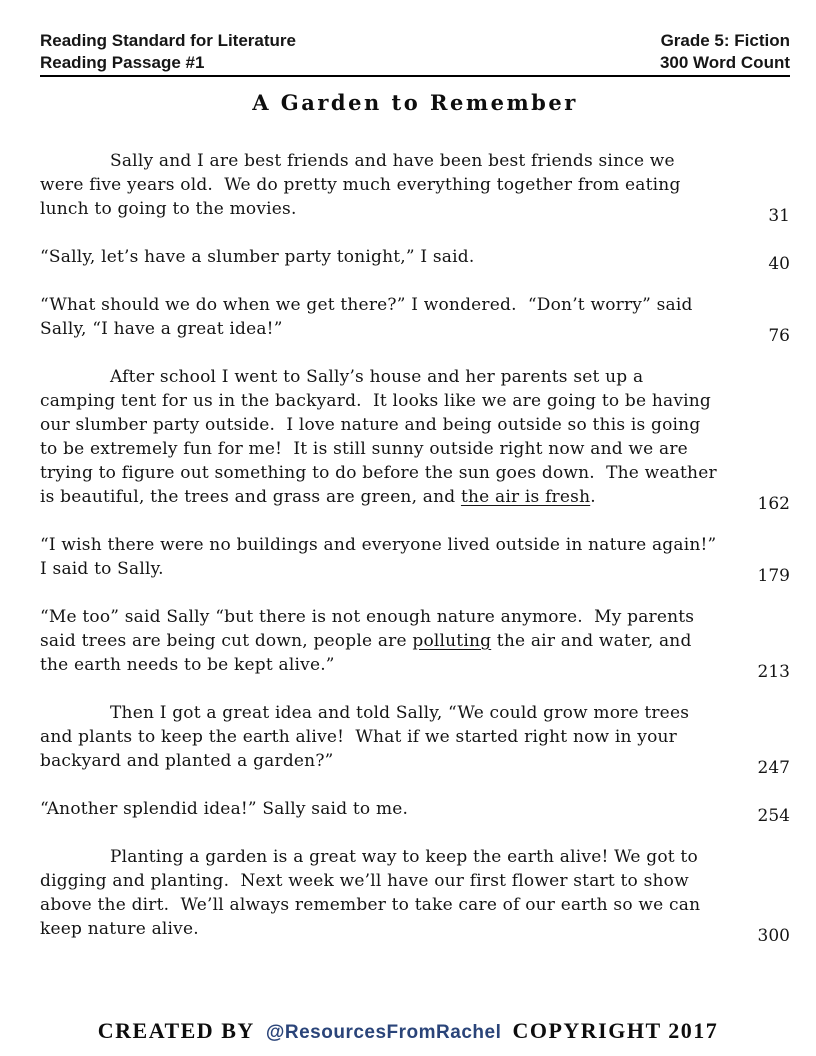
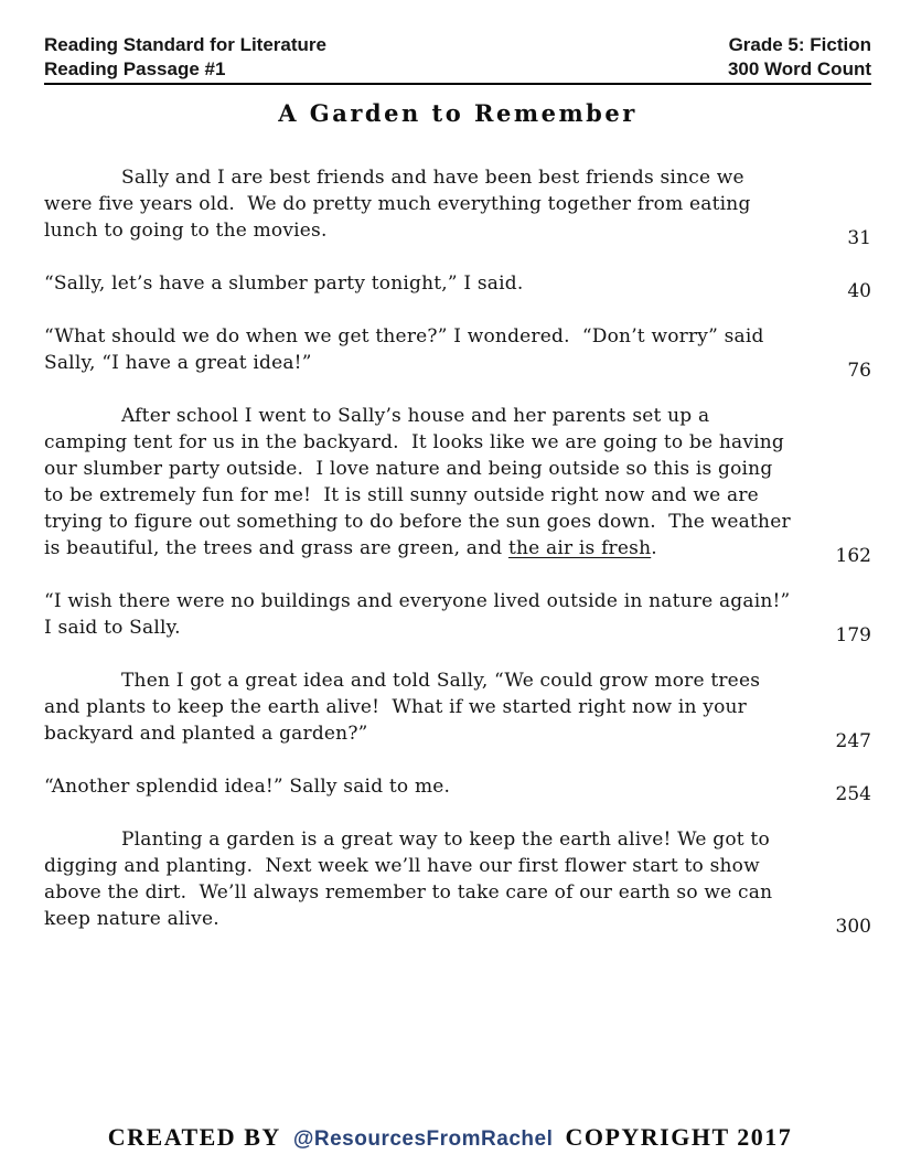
  Reading Standard for Literature
  Reading Passage #1
  Grade 5: Fiction
  300 Word Count
  A Garden to Remember
  Sally and I are best friends and have been best friends since we were five years old. We do pretty much everything together from eating lunch to going to the movies.
  31
  “Sally, let’s have a slumber party tonight,” I said.
  40
  “What should we do when we get there?” I wondered. “Don’t worry” said Sally, “I have a great idea!”
  76
  After school I went to Sally’s house and her parents set up a camping tent for us in the backyard. It looks like we are going to be having our slumber party outside. I love nature and being outside so this is going to be extremely fun for me! It is still sunny outside right now and we are trying to figure out something to do before the sun goes down. The weather is beautiful, the trees and grass are green, and the air is fresh.
  162
  “I wish there were no buildings and everyone lived outside in nature again!” I said to Sally.
  179
- “Me too” said Sally “but there is not enough nature anymore. My parents said trees are being cut down, people are polluting the air and water, and the earth needs to be kept alive.”
- 213
  Then I got a great idea and told Sally, “We could grow more trees and plants to keep the earth alive! What if we started right now in your backyard and planted a garden?”
  247
  “Another splendid idea!” Sally said to me.
  254
  Planting a garden is a great way to keep the earth alive! We got to digging and planting. Next week we’ll have our first flower start to show above the dirt. We’ll always remember to take care of our earth so we can keep nature alive.
  300
  CREATED BY @ResourcesFromRachel COPYRIGHT 2017
